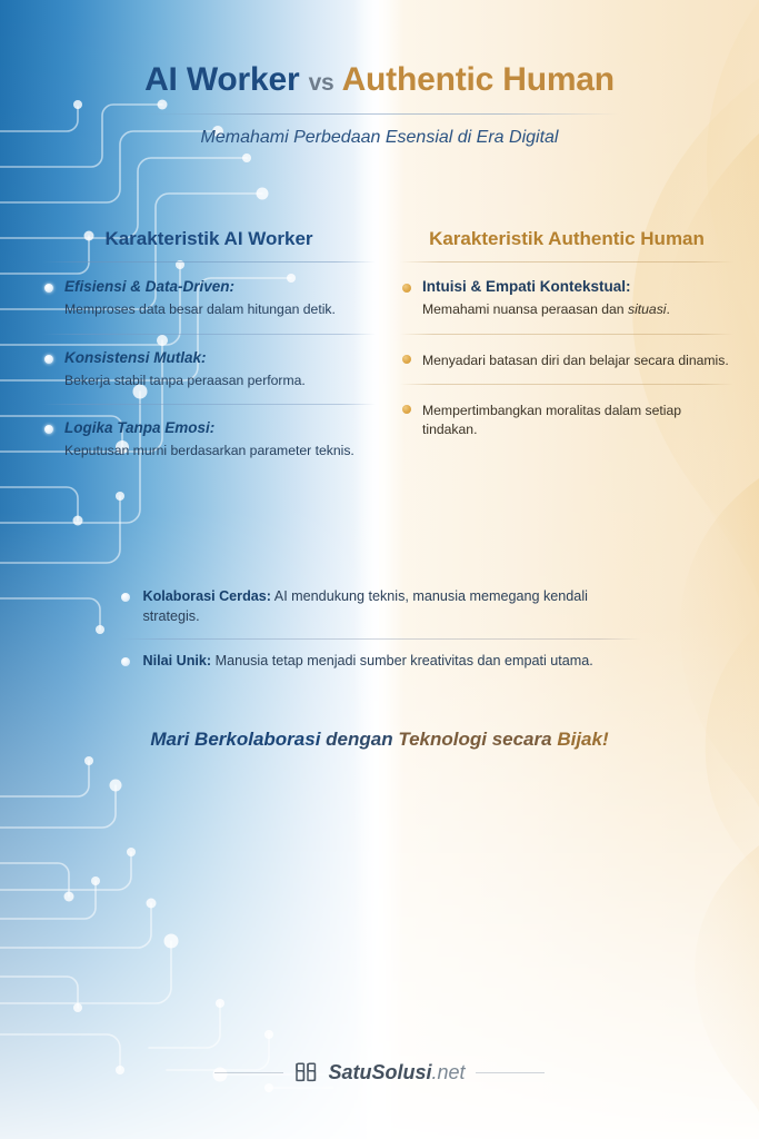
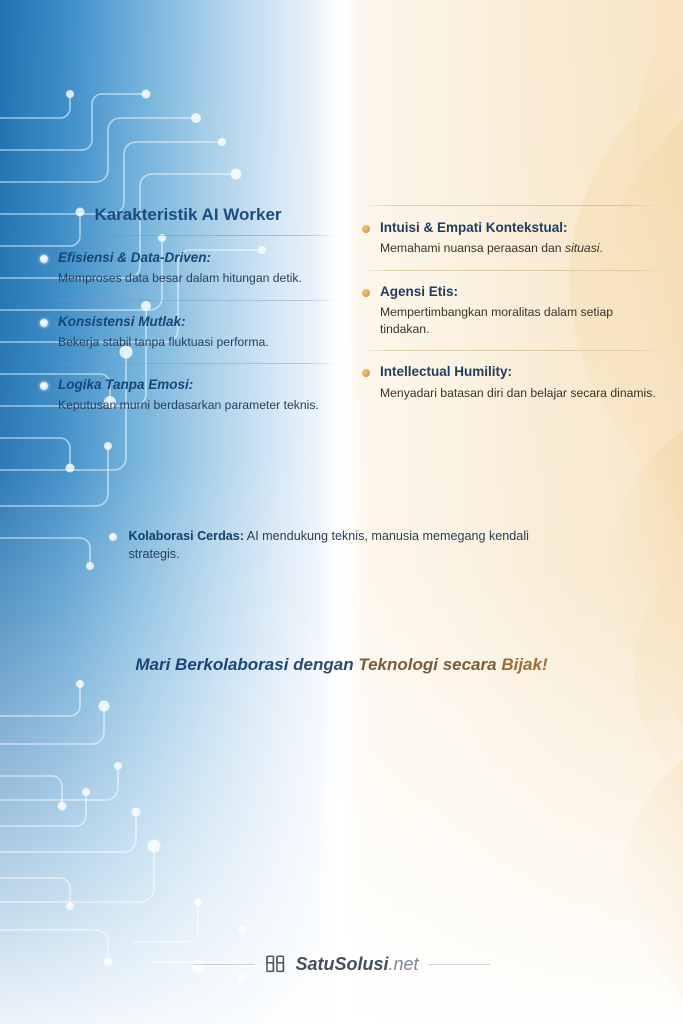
- AI Worker vs Authentic Human
- Memahami Perbedaan Esensial di Era Digital
  Karakteristik AI Worker
  Efisiensi & Data-Driven:
  Memproses data besar dalam hitungan detik.
  Konsistensi Mutlak:
- Bekerja stabil tanpa peraasan performa.
+ Bekerja stabil tanpa fluktuasi performa.
  Logika Tanpa Emosi:
  Keputusan murni berdasarkan parameter teknis.
- Karakteristik Authentic Human
  Intuisi & Empati Kontekstual:
  Memahami nuansa peraasan dan situasi.
+ Agensi Etis:
- Menyadari batasan diri dan belajar secara dinamis.
+ Mempertimbangkan moralitas dalam setiap tindakan.
+ Intellectual Humility:
- Mempertimbangkan moralitas dalam setiap tindakan.
+ Menyadari batasan diri dan belajar secara dinamis.
  Kolaborasi Cerdas: AI mendukung teknis, manusia memegang kendali strategis.
- Nilai Unik: Manusia tetap menjadi sumber kreativitas dan empati utama.
  Mari Berkolaborasi dengan Teknologi secara Bijak!
  SatuSolusi.net
